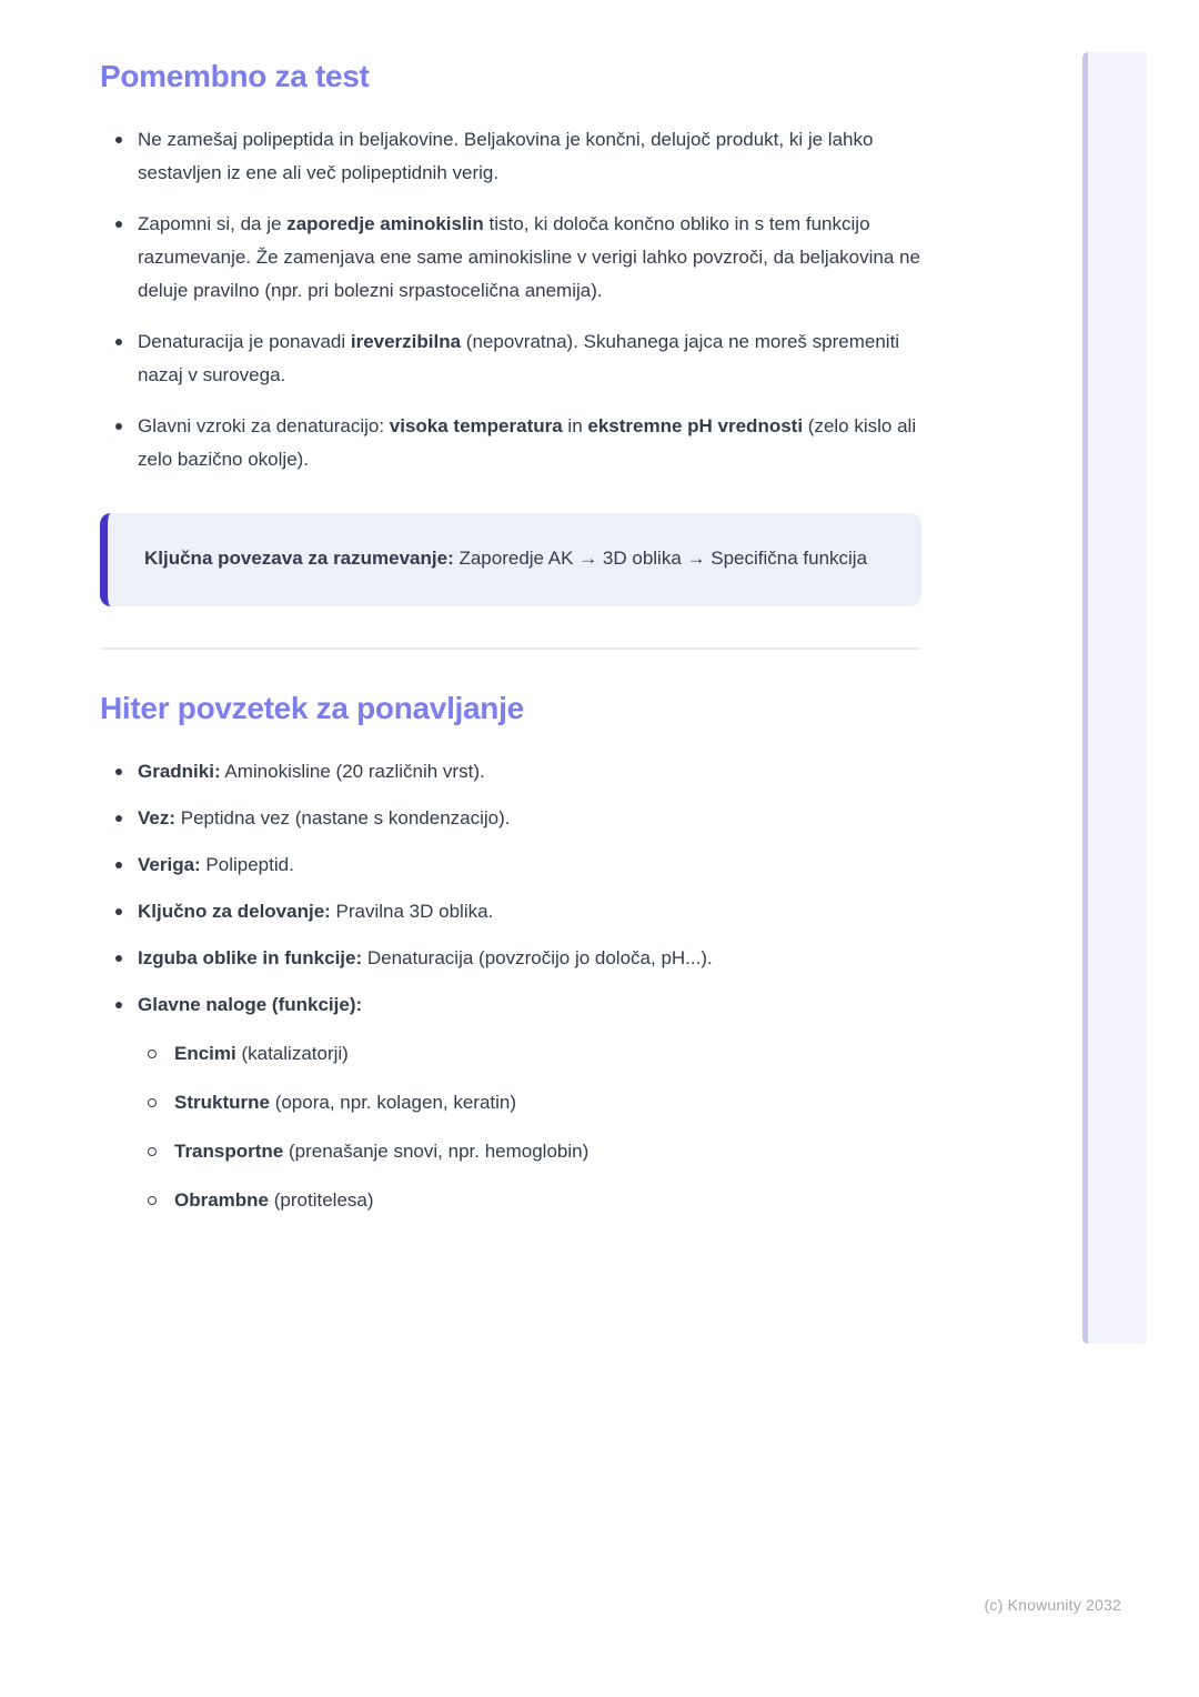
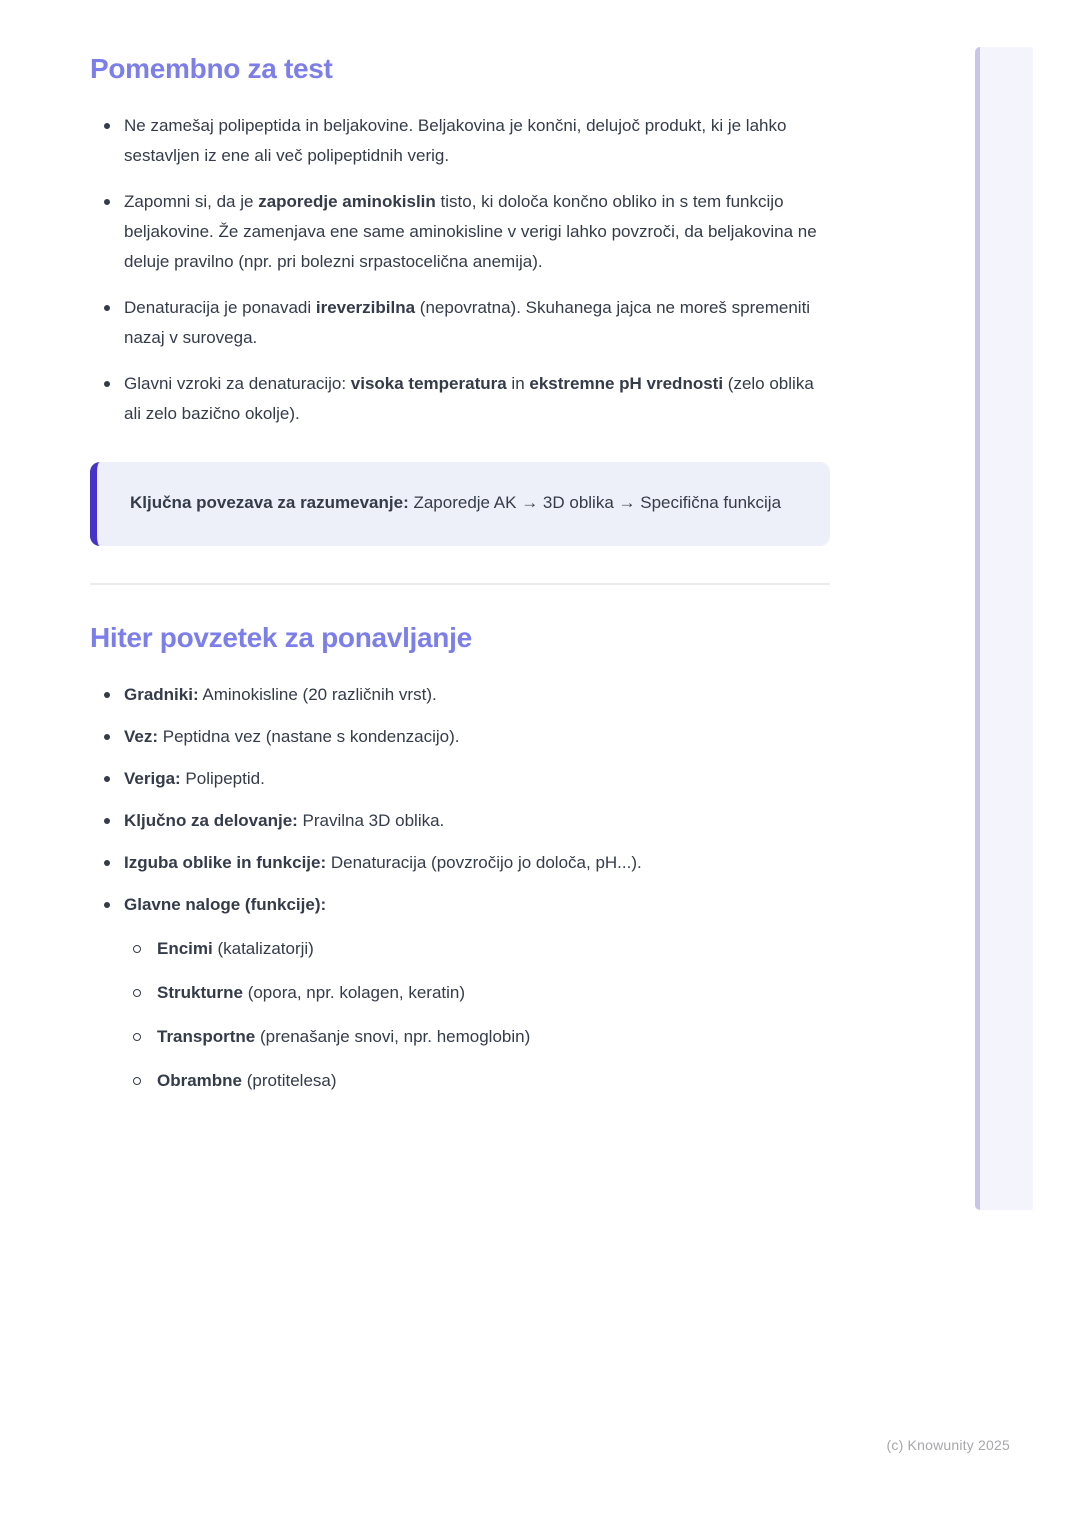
  Pomembno za test
  Ne zamešaj polipeptida in beljakovine. Beljakovina je končni, delujoč produkt, ki je lahko sestavljen iz ene ali več polipeptidnih verig.
- Zapomni si, da je zaporedje aminokislin tisto, ki določa končno obliko in s tem funkcijo razumevanje. Že zamenjava ene same aminokisline v verigi lahko povzroči, da beljakovina ne deluje pravilno (npr. pri bolezni srpastocelična anemija).
+ Zapomni si, da je zaporedje aminokislin tisto, ki določa končno obliko in s tem funkcijo beljakovine. Že zamenjava ene same aminokisline v verigi lahko povzroči, da beljakovina ne deluje pravilno (npr. pri bolezni srpastocelična anemija).
  Denaturacija je ponavadi ireverzibilna (nepovratna). Skuhanega jajca ne moreš spremeniti nazaj v surovega.
- Glavni vzroki za denaturacijo: visoka temperatura in ekstremne pH vrednosti (zelo kislo ali zelo bazično okolje).
+ Glavni vzroki za denaturacijo: visoka temperatura in ekstremne pH vrednosti (zelo oblika ali zelo bazično okolje).
  Ključna povezava za razumevanje: Zaporedje AK → 3D oblika → Specifična funkcija
  Hiter povzetek za ponavljanje
  Gradniki: Aminokisline (20 različnih vrst).
  Vez: Peptidna vez (nastane s kondenzacijo).
  Veriga: Polipeptid.
  Ključno za delovanje: Pravilna 3D oblika.
  Izguba oblike in funkcije: Denaturacija (povzročijo jo določa, pH...).
  Glavne naloge (funkcije):
  Encimi (katalizatorji)
  Strukturne (opora, npr. kolagen, keratin)
  Transportne (prenašanje snovi, npr. hemoglobin)
  Obrambne (protitelesa)
- (c) Knowunity 2032
+ (c) Knowunity 2025
